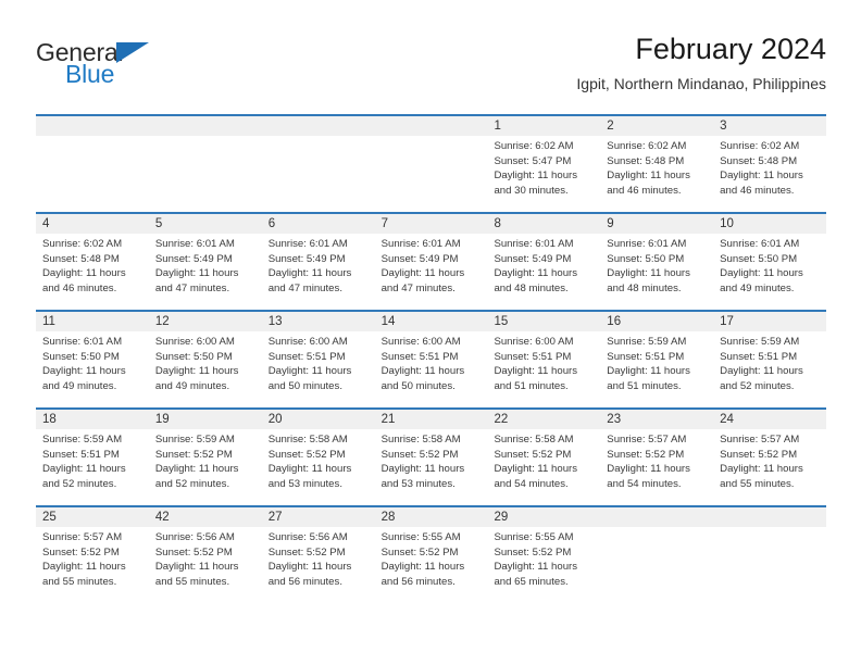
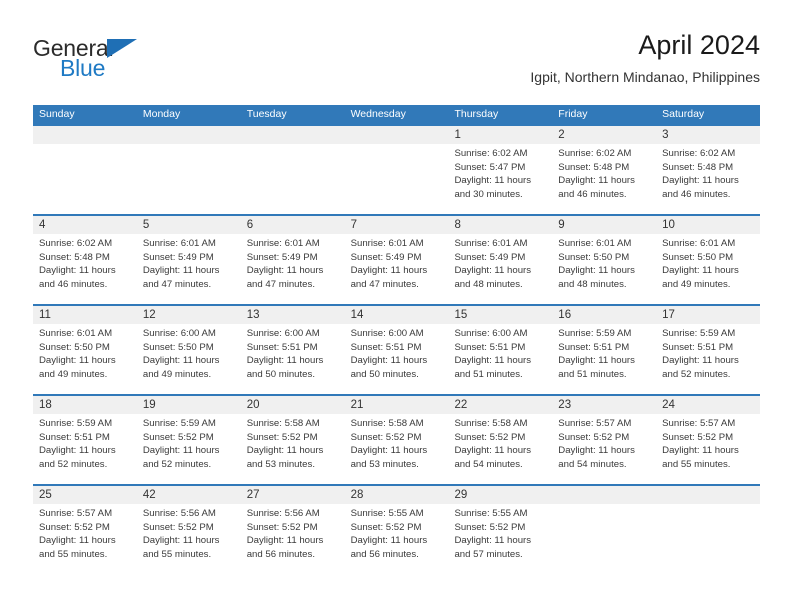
  General
  Blue
- February 2024
+ April 2024
  Igpit, Northern Mindanao, Philippines
+ Sunday
+ Monday
+ Tuesday
+ Wednesday
+ Thursday
+ Friday
+ Saturday
  1
  Sunrise: 6:02 AM
  Sunset: 5:47 PM
  Daylight: 11 hours
  and 30 minutes.
  2
  Sunrise: 6:02 AM
  Sunset: 5:48 PM
  Daylight: 11 hours
  and 46 minutes.
  3
  Sunrise: 6:02 AM
  Sunset: 5:48 PM
  Daylight: 11 hours
  and 46 minutes.
  4
  Sunrise: 6:02 AM
  Sunset: 5:48 PM
  Daylight: 11 hours
  and 46 minutes.
  5
  Sunrise: 6:01 AM
  Sunset: 5:49 PM
  Daylight: 11 hours
  and 47 minutes.
  6
  Sunrise: 6:01 AM
  Sunset: 5:49 PM
  Daylight: 11 hours
  and 47 minutes.
  7
  Sunrise: 6:01 AM
  Sunset: 5:49 PM
  Daylight: 11 hours
  and 47 minutes.
  8
  Sunrise: 6:01 AM
  Sunset: 5:49 PM
  Daylight: 11 hours
  and 48 minutes.
  9
  Sunrise: 6:01 AM
  Sunset: 5:50 PM
  Daylight: 11 hours
  and 48 minutes.
  10
  Sunrise: 6:01 AM
  Sunset: 5:50 PM
  Daylight: 11 hours
  and 49 minutes.
  11
  Sunrise: 6:01 AM
  Sunset: 5:50 PM
  Daylight: 11 hours
  and 49 minutes.
  12
  Sunrise: 6:00 AM
  Sunset: 5:50 PM
  Daylight: 11 hours
  and 49 minutes.
  13
  Sunrise: 6:00 AM
  Sunset: 5:51 PM
  Daylight: 11 hours
  and 50 minutes.
  14
  Sunrise: 6:00 AM
  Sunset: 5:51 PM
  Daylight: 11 hours
  and 50 minutes.
  15
  Sunrise: 6:00 AM
  Sunset: 5:51 PM
  Daylight: 11 hours
  and 51 minutes.
  16
  Sunrise: 5:59 AM
  Sunset: 5:51 PM
  Daylight: 11 hours
  and 51 minutes.
  17
  Sunrise: 5:59 AM
  Sunset: 5:51 PM
  Daylight: 11 hours
  and 52 minutes.
  18
  Sunrise: 5:59 AM
  Sunset: 5:51 PM
  Daylight: 11 hours
  and 52 minutes.
  19
  Sunrise: 5:59 AM
  Sunset: 5:52 PM
  Daylight: 11 hours
  and 52 minutes.
  20
  Sunrise: 5:58 AM
  Sunset: 5:52 PM
  Daylight: 11 hours
  and 53 minutes.
  21
  Sunrise: 5:58 AM
  Sunset: 5:52 PM
  Daylight: 11 hours
  and 53 minutes.
  22
  Sunrise: 5:58 AM
  Sunset: 5:52 PM
  Daylight: 11 hours
  and 54 minutes.
  23
  Sunrise: 5:57 AM
  Sunset: 5:52 PM
  Daylight: 11 hours
  and 54 minutes.
  24
  Sunrise: 5:57 AM
  Sunset: 5:52 PM
  Daylight: 11 hours
  and 55 minutes.
  25
  Sunrise: 5:57 AM
  Sunset: 5:52 PM
  Daylight: 11 hours
  and 55 minutes.
  42
  Sunrise: 5:56 AM
  Sunset: 5:52 PM
  Daylight: 11 hours
  and 55 minutes.
  27
  Sunrise: 5:56 AM
  Sunset: 5:52 PM
  Daylight: 11 hours
  and 56 minutes.
  28
  Sunrise: 5:55 AM
  Sunset: 5:52 PM
  Daylight: 11 hours
  and 56 minutes.
  29
  Sunrise: 5:55 AM
  Sunset: 5:52 PM
  Daylight: 11 hours
- and 65 minutes.
+ and 57 minutes.
